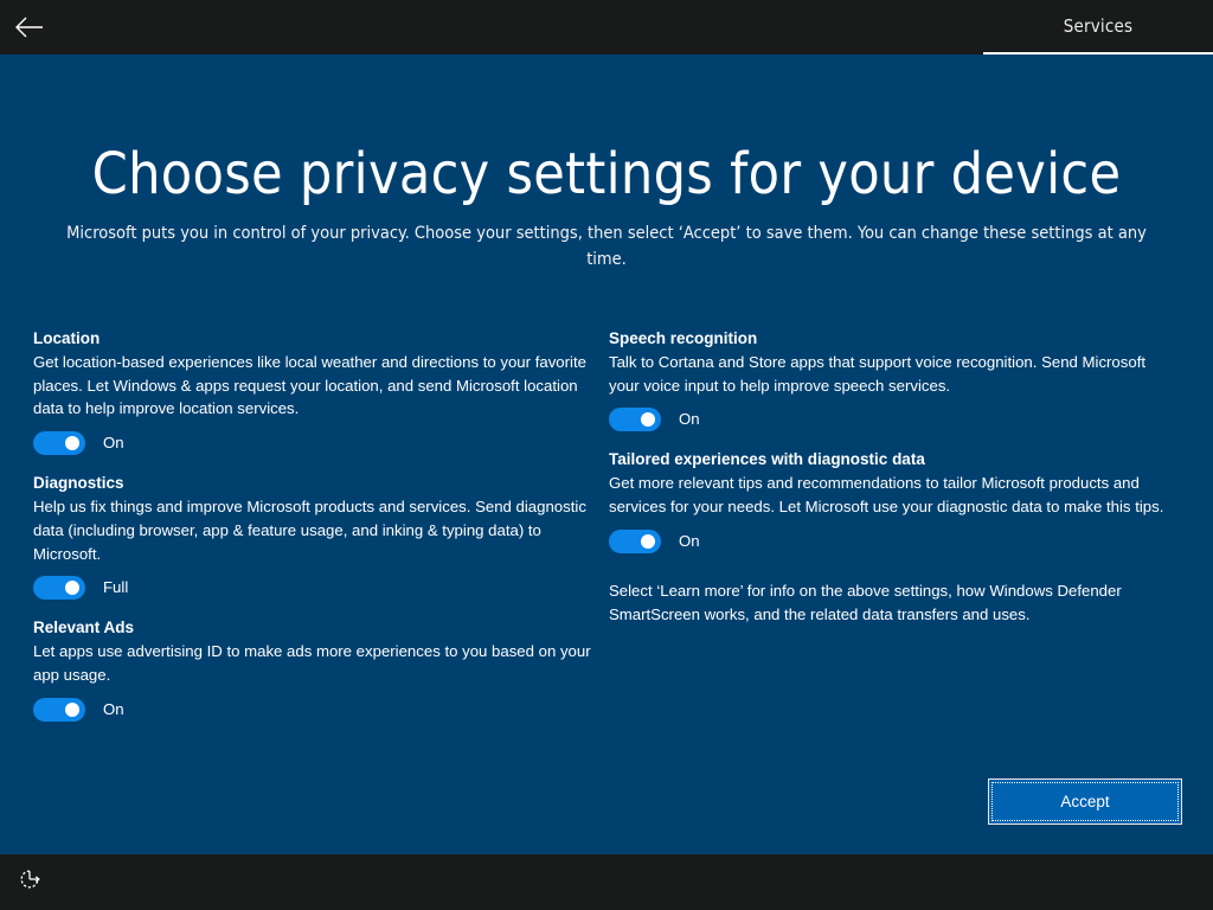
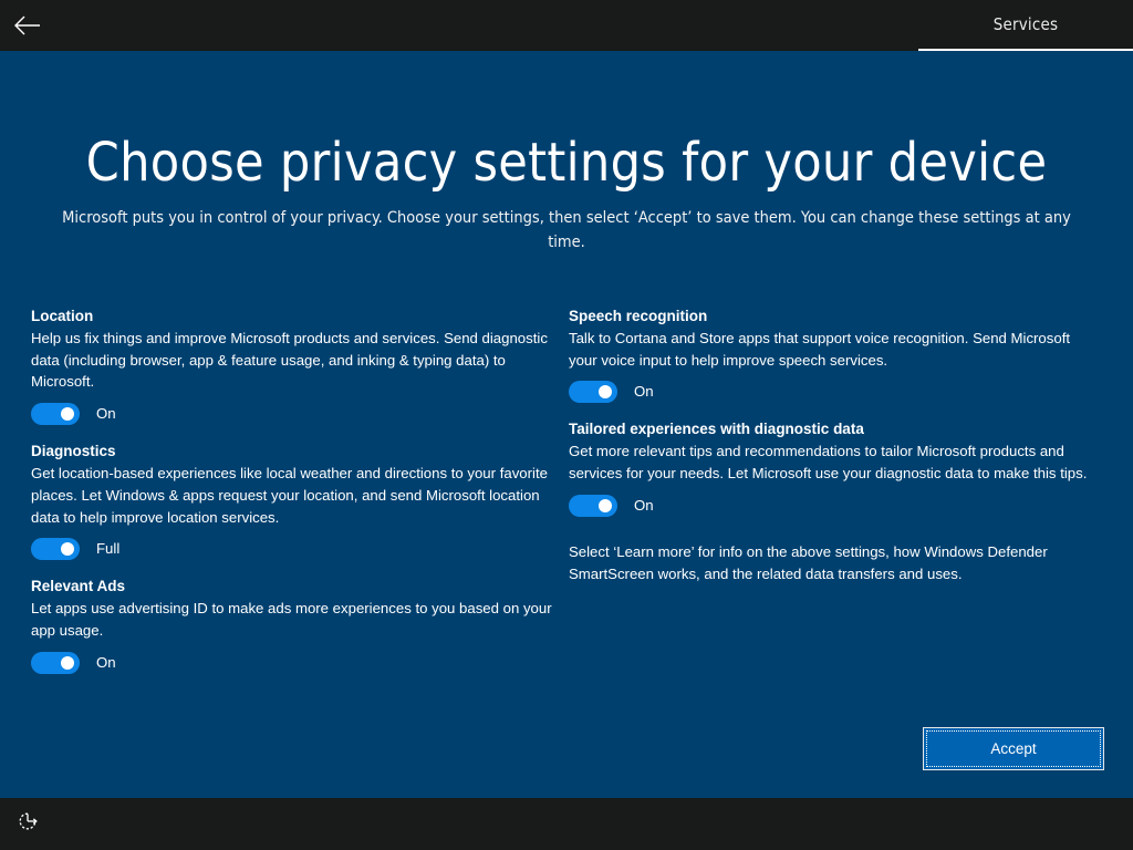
  Services
  Choose privacy settings for your device
  Microsoft puts you in control of your privacy. Choose your settings, then select ‘Accept’ to save them. You can change these settings at any time.
  Location
- Get location-based experiences like local weather and directions to your favorite places. Let Windows & apps request your location, and send Microsoft location data to help improve location services.
+ Help us fix things and improve Microsoft products and services. Send diagnostic data (including browser, app & feature usage, and inking & typing data) to Microsoft.
  On
  Diagnostics
- Help us fix things and improve Microsoft products and services. Send diagnostic data (including browser, app & feature usage, and inking & typing data) to Microsoft.
+ Get location-based experiences like local weather and directions to your favorite places. Let Windows & apps request your location, and send Microsoft location data to help improve location services.
  Full
  Relevant Ads
  Let apps use advertising ID to make ads more experiences to you based on your app usage.
  On
  Speech recognition
  Talk to Cortana and Store apps that support voice recognition. Send Microsoft your voice input to help improve speech services.
  On
  Tailored experiences with diagnostic data
  Get more relevant tips and recommendations to tailor Microsoft products and services for your needs. Let Microsoft use your diagnostic data to make this tips.
  On
  Select ‘Learn more’ for info on the above settings, how Windows Defender SmartScreen works, and the related data transfers and uses.
  Accept
